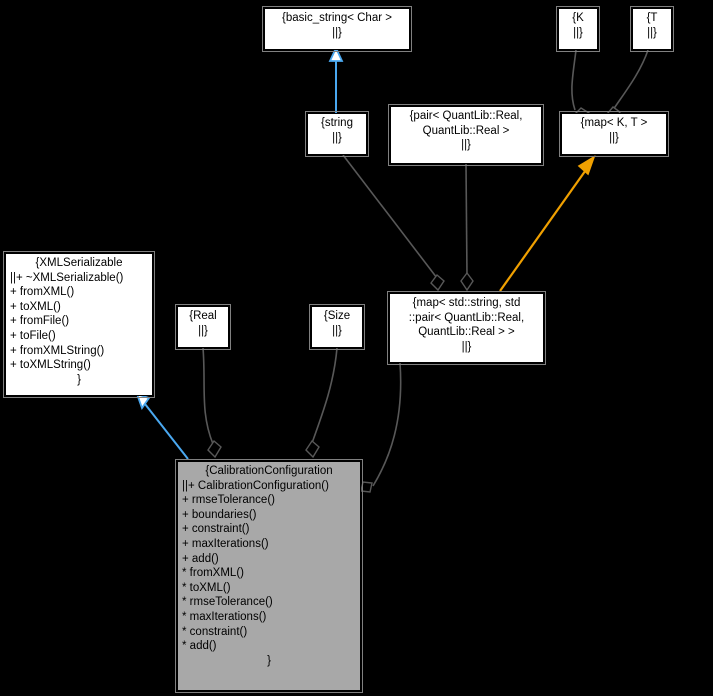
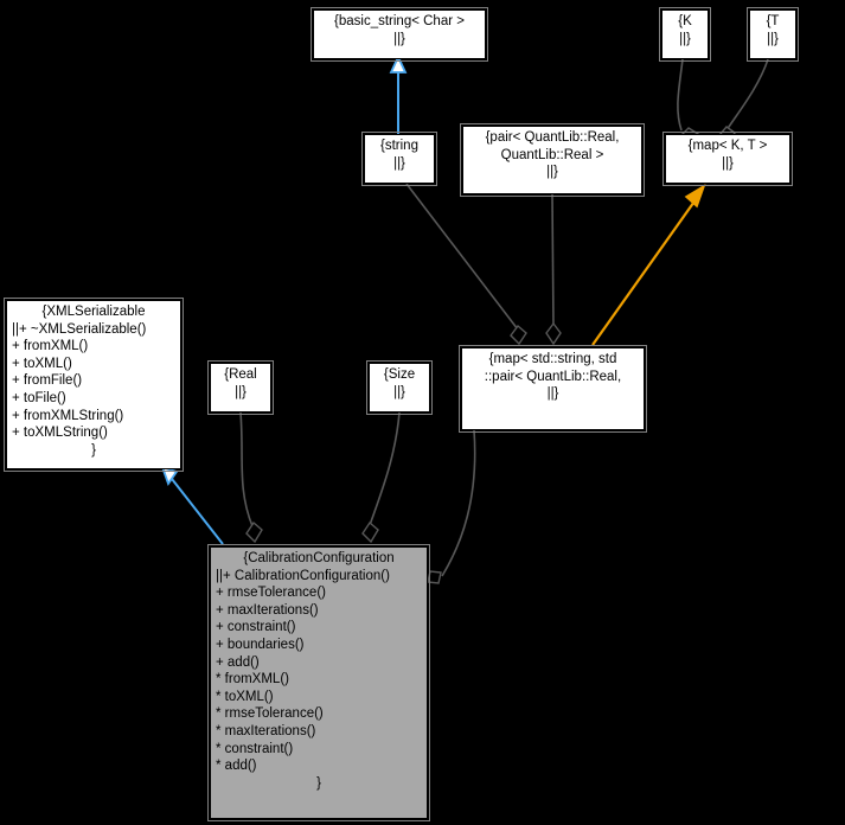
  {basic_string< Char >
  ||}
  {string
  ||}
  {pair< QuantLib::Real,
  QuantLib::Real >
  ||}
  {K
  ||}
  {T
  ||}
  {map< K, T >
  ||}
  {map< std::string, std
  ::pair< QuantLib::Real,
- QuantLib::Real > >
  ||}
  {XMLSerializable
  ||+ ~XMLSerializable()
  + fromXML()
  + toXML()
  + fromFile()
  + toFile()
  + fromXMLString()
  + toXMLString()
  }
  {Real
  ||}
  {Size
  ||}
  {CalibrationConfiguration
  ||+ CalibrationConfiguration()
  + rmseTolerance()
- + boundaries()
+ + maxIterations()
  + constraint()
- + maxIterations()
+ + boundaries()
  + add()
  * fromXML()
  * toXML()
  * rmseTolerance()
  * maxIterations()
  * constraint()
  * add()
  }
